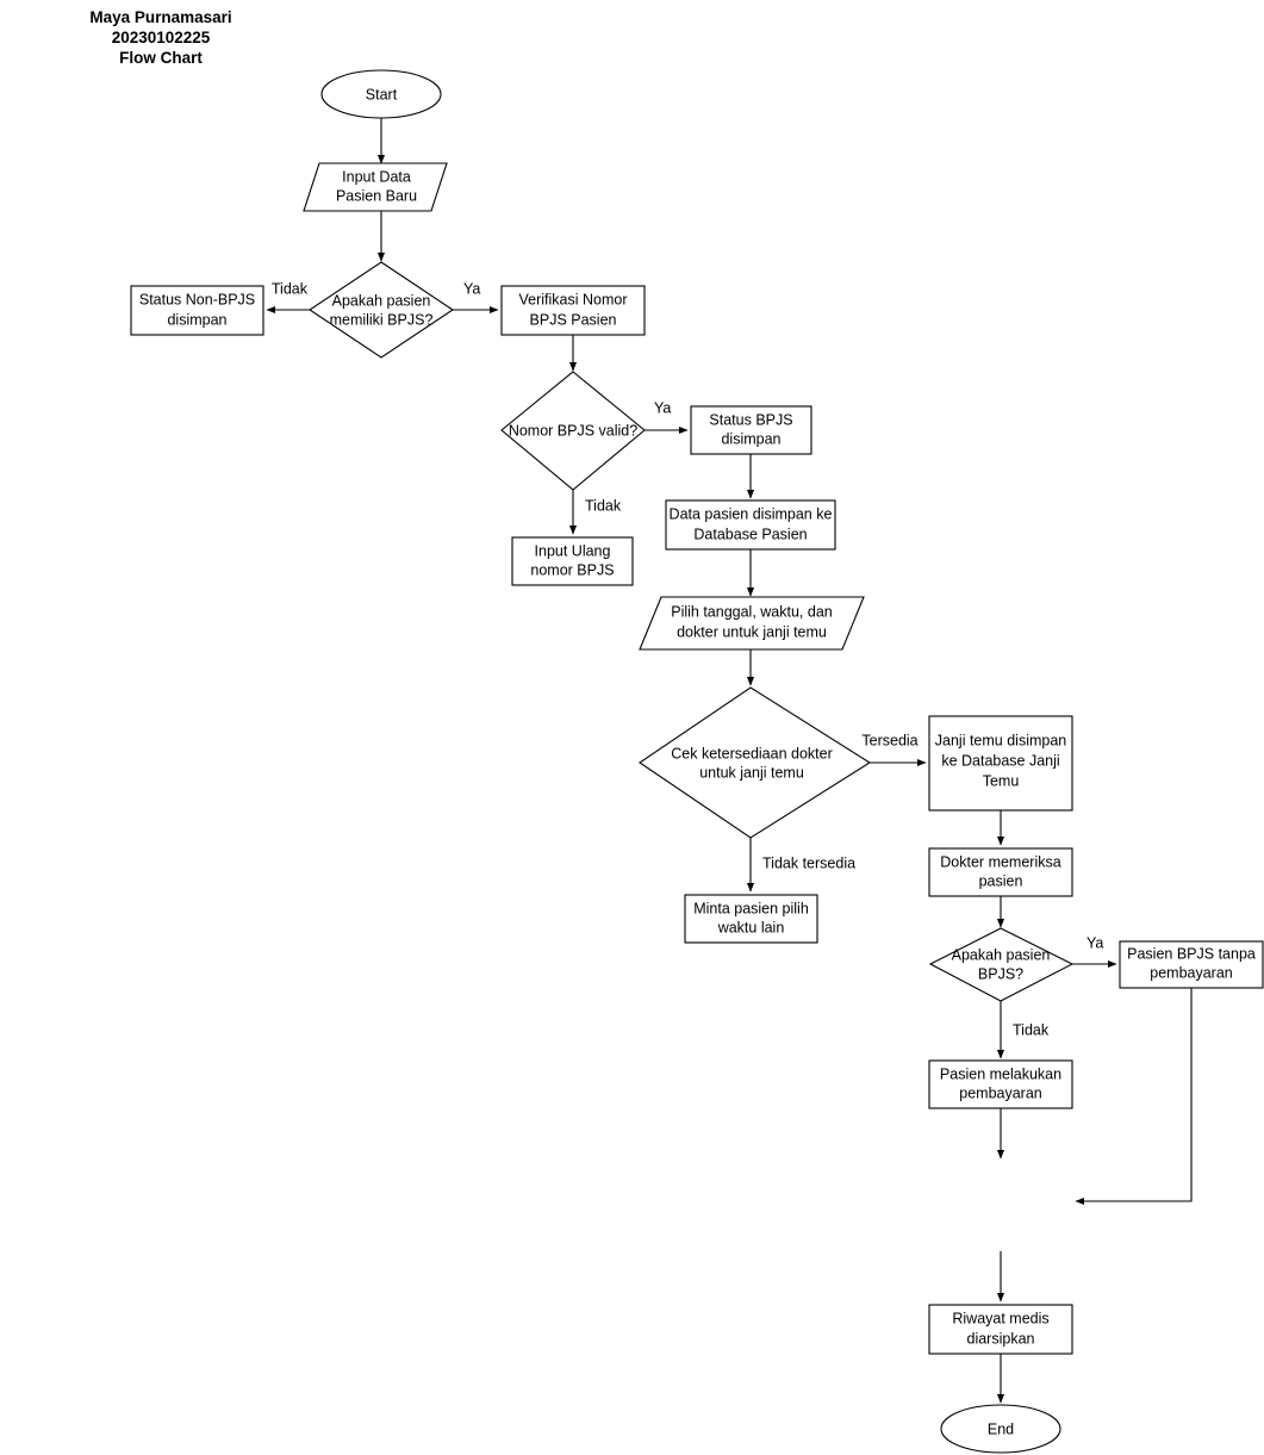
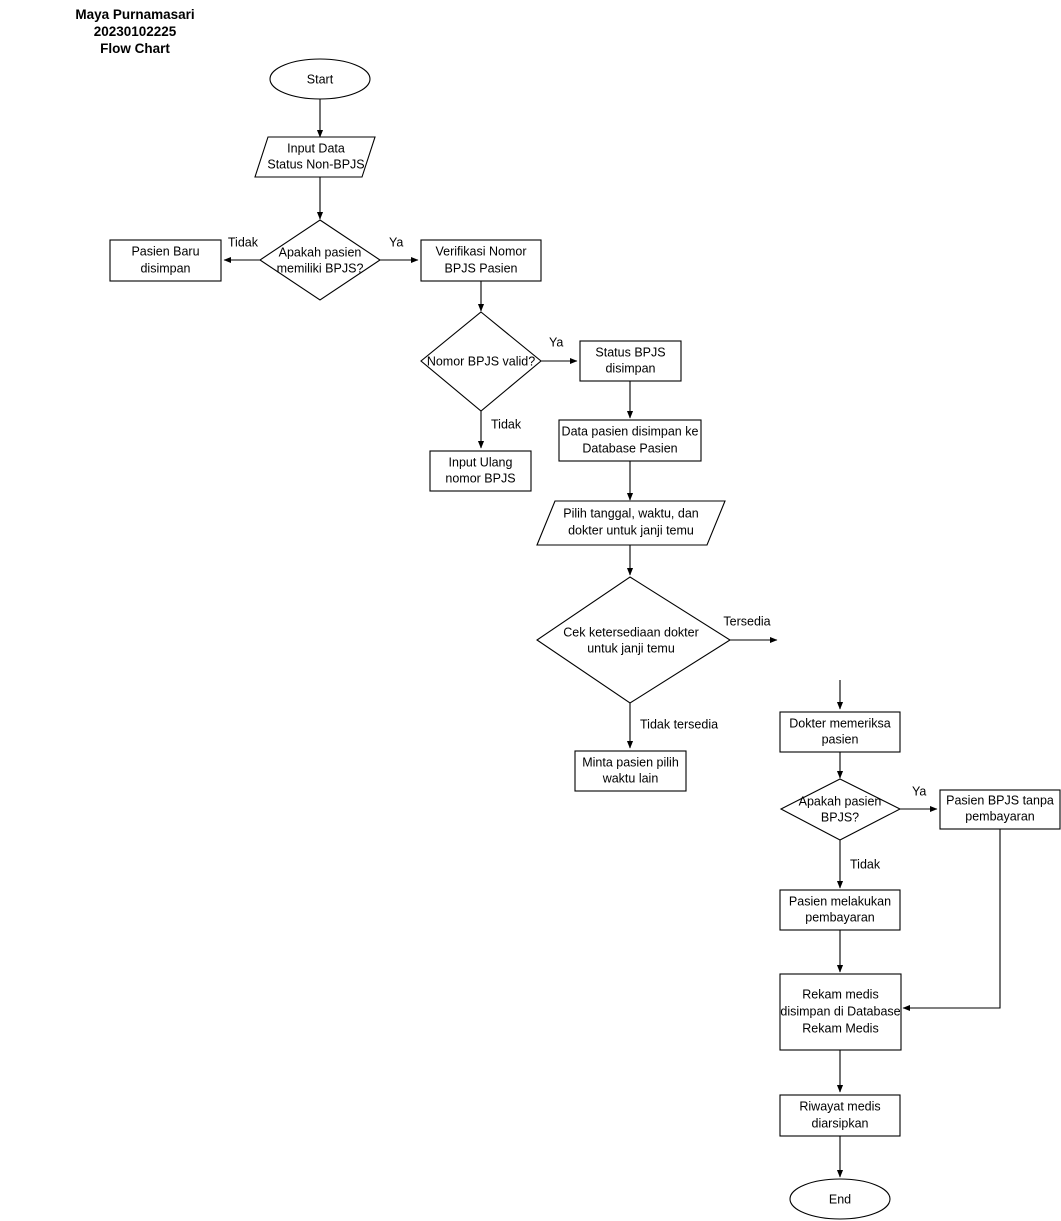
  Maya Purnamasari
  20230102225
  Flow Chart
  Start
  Input Data
- Pasien Baru
+ Status Non-BPJS
  Apakah pasien
  memiliki BPJS?
- Status Non-BPJS
+ Pasien Baru
  disimpan
  Verifikasi Nomor
  BPJS Pasien
  Nomor BPJS valid?
  Status BPJS
  disimpan
  Input Ulang
  nomor BPJS
  Data pasien disimpan ke
  Database Pasien
  Pilih tanggal, waktu, dan
  dokter untuk janji temu
  Cek ketersediaan dokter
  untuk janji temu
- Janji temu disimpan
- ke Database Janji
- Temu
  Minta pasien pilih
  waktu lain
  Dokter memeriksa
  pasien
  Apakah pasien
  BPJS?
  Pasien BPJS tanpa
  pembayaran
  Pasien melakukan
  pembayaran
+ Rekam medis
+ disimpan di Database
+ Rekam Medis
  Riwayat medis
  diarsipkan
  End
  Tidak
  Ya
  Ya
  Tidak
  Tersedia
  Tidak tersedia
  Ya
  Tidak
